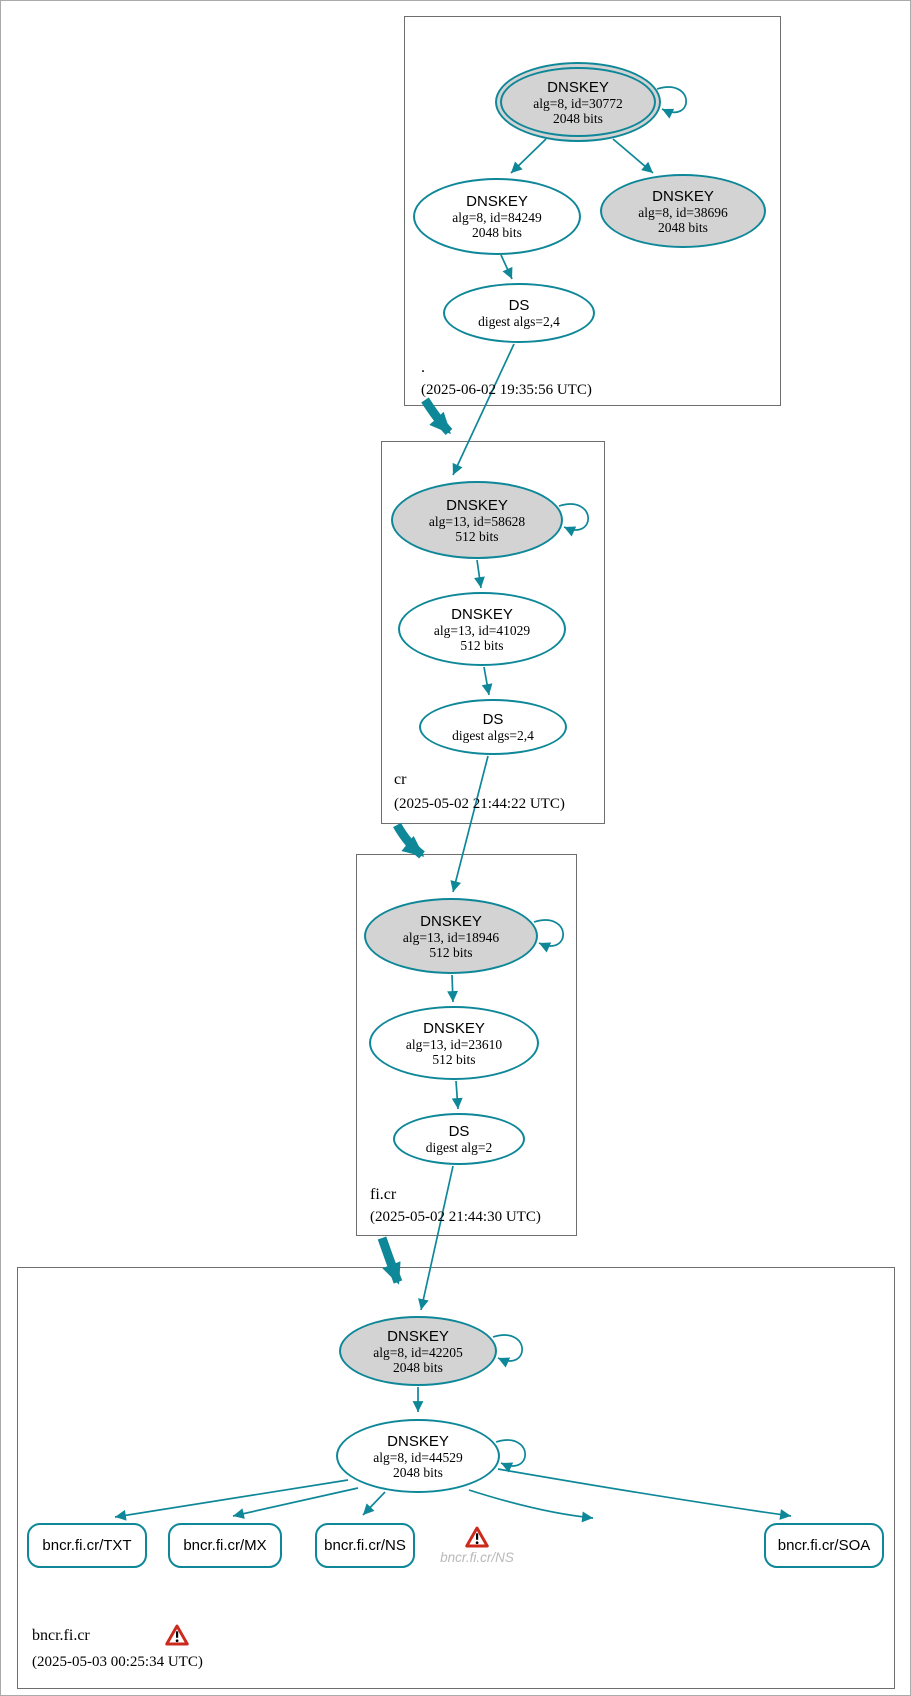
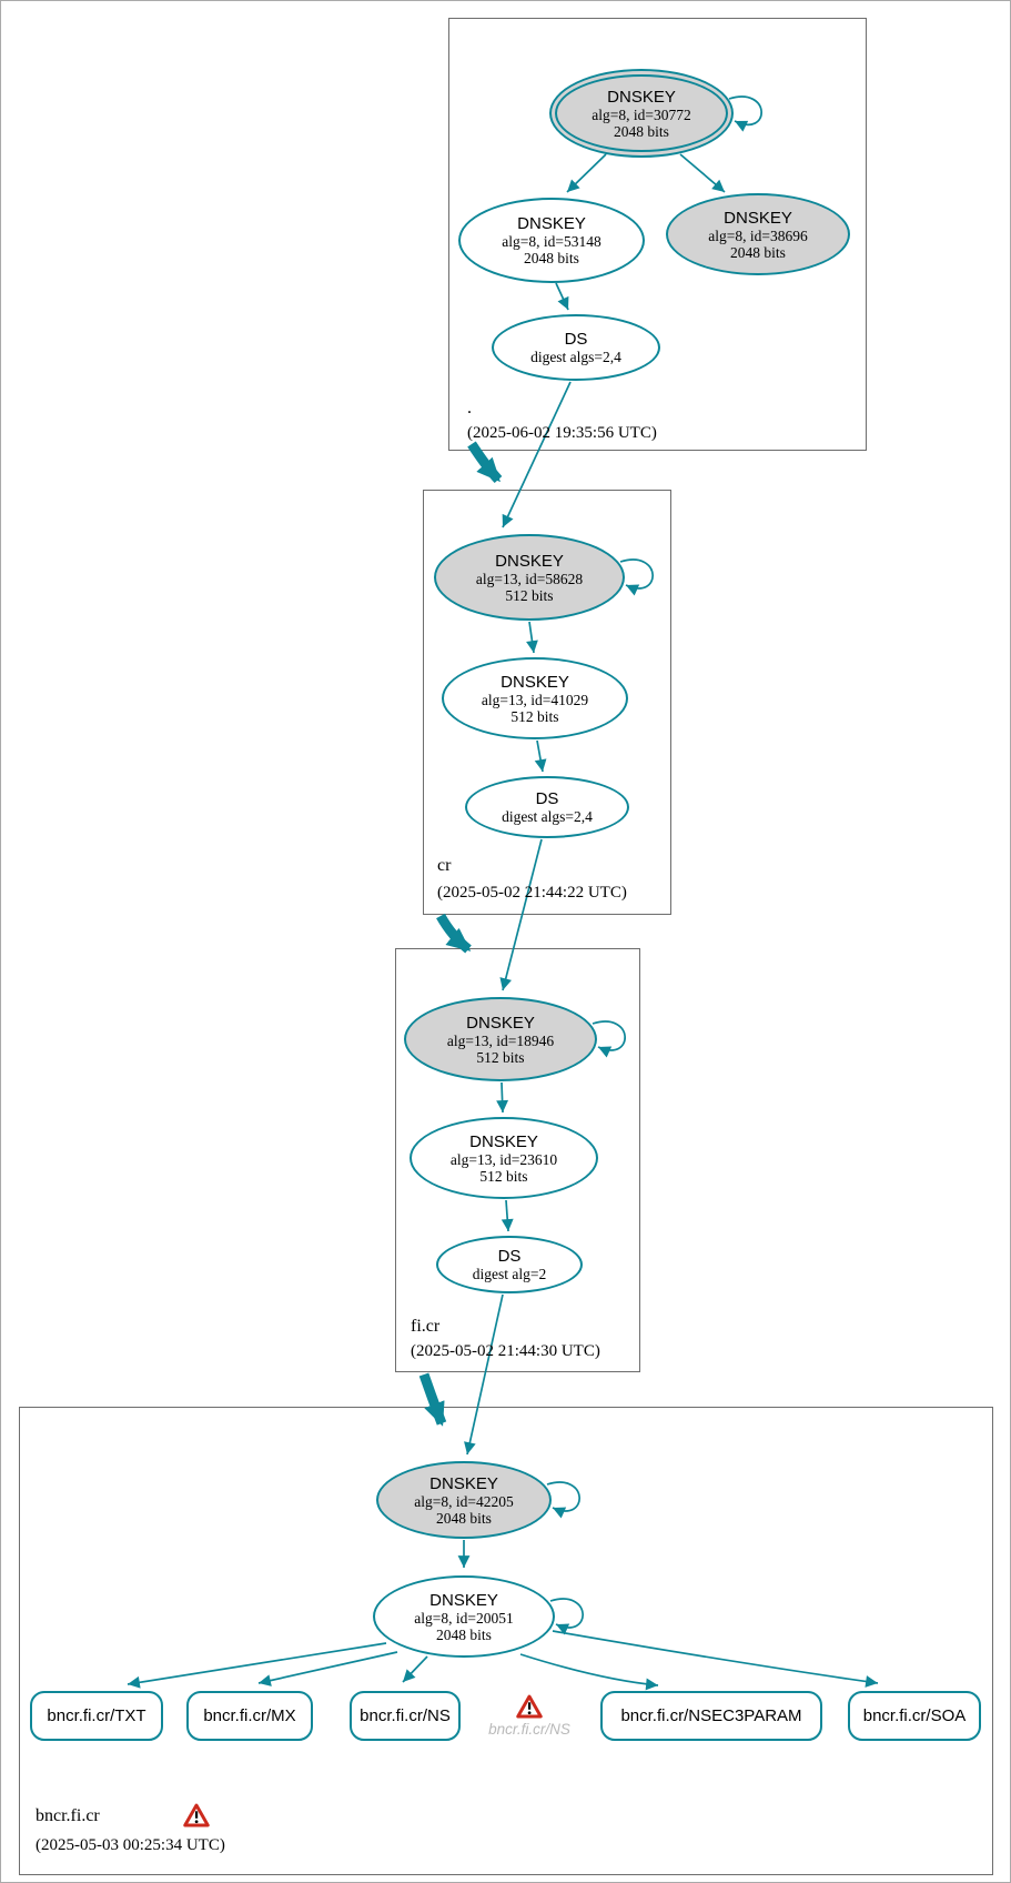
  DNSKEY
  alg=8, id=30772
  2048 bits
  DNSKEY
- alg=8, id=84249
+ alg=8, id=53148
  2048 bits
  DNSKEY
  alg=8, id=38696
  2048 bits
  DS
  digest algs=2,4
  .
  (2025-06-02 19:35:56 UTC)
  DNSKEY
  alg=13, id=58628
  512 bits
  DNSKEY
  alg=13, id=41029
  512 bits
  DS
  digest algs=2,4
  cr
  (2025-05-02 21:44:22 UTC)
  DNSKEY
  alg=13, id=18946
  512 bits
  DNSKEY
  alg=13, id=23610
  512 bits
  DS
  digest alg=2
  fi.cr
  (2025-05-02 21:44:30 UTC)
  DNSKEY
  alg=8, id=42205
  2048 bits
  DNSKEY
- alg=8, id=44529
+ alg=8, id=20051
  2048 bits
  bncr.fi.cr/TXT
  bncr.fi.cr/MX
  bncr.fi.cr/NS
  bncr.fi.cr/NS
+ bncr.fi.cr/NSEC3PARAM
  bncr.fi.cr/SOA
  bncr.fi.cr
  (2025-05-03 00:25:34 UTC)
